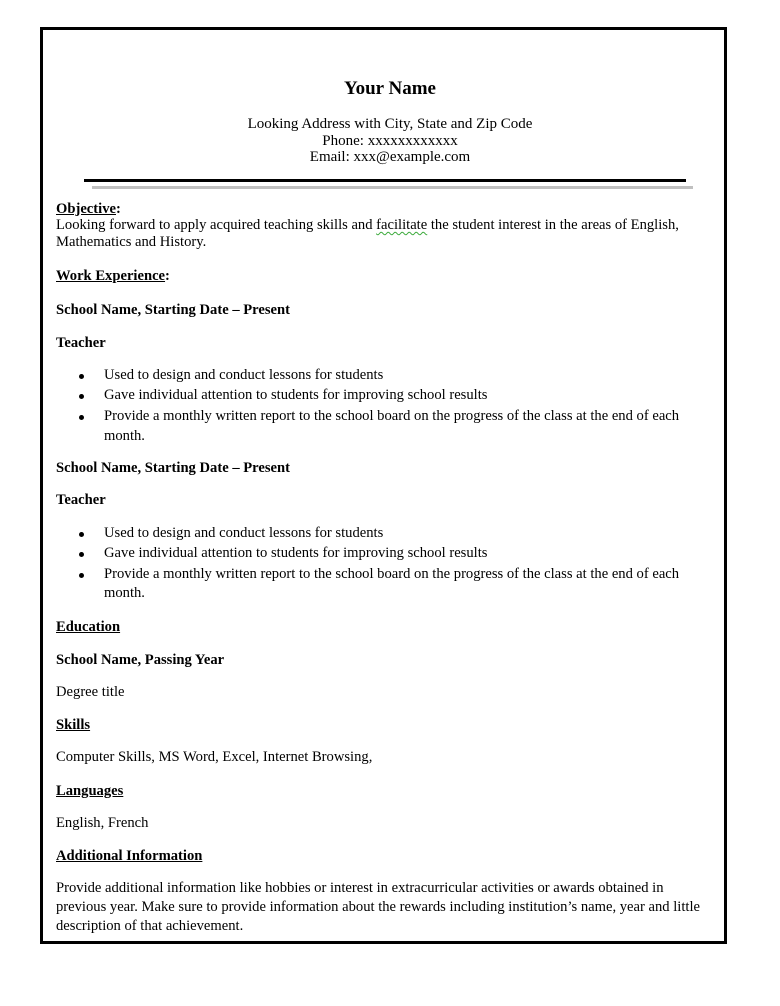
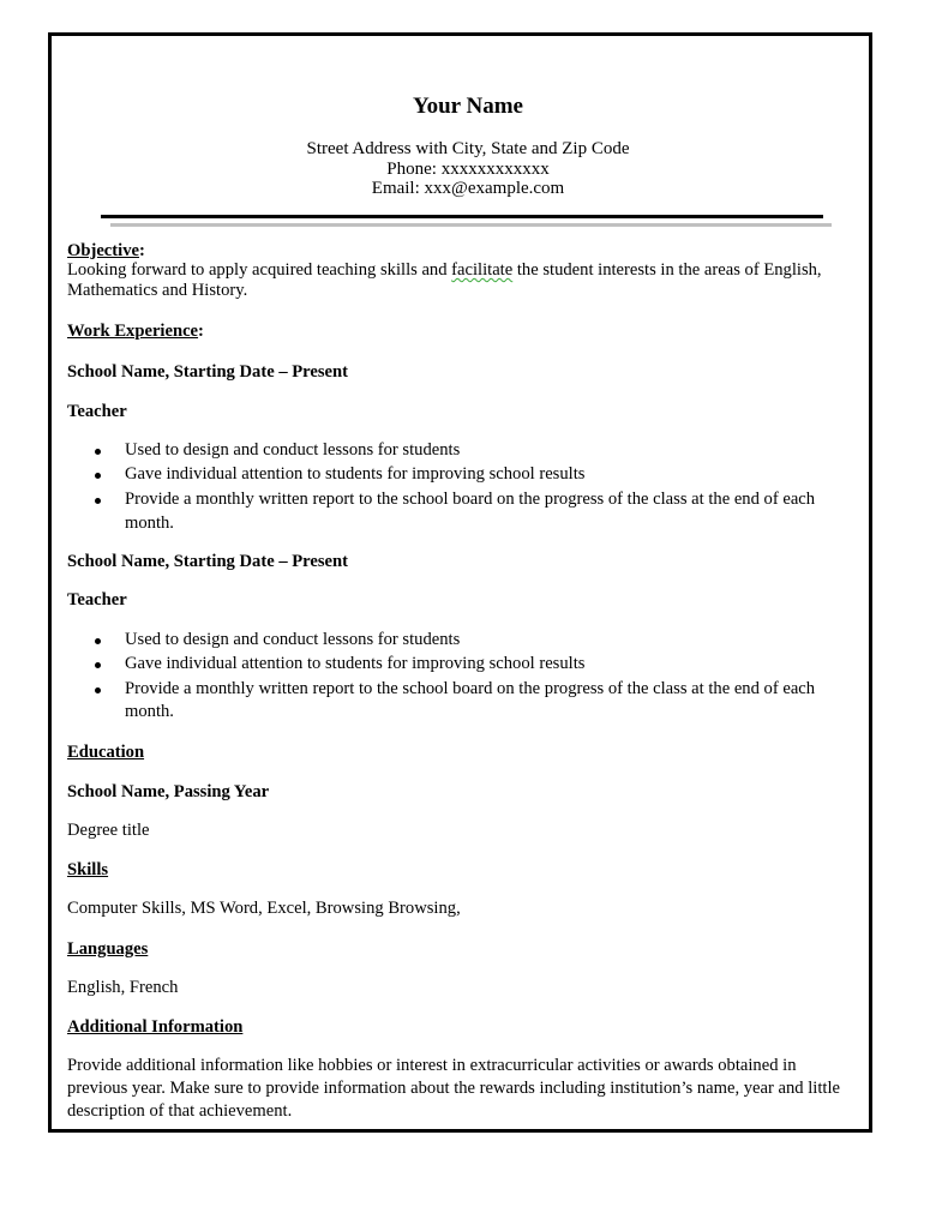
  Your Name
- Looking Address with City, State and Zip Code
+ Street Address with City, State and Zip Code
  Phone: xxxxxxxxxxxx
  Email: xxx@example.com
  Objective:
- Looking forward to apply acquired teaching skills and facilitate the student interest in the areas of English,
+ Looking forward to apply acquired teaching skills and facilitate the student interests in the areas of English,
  Mathematics and History.
  Work Experience:
  School Name, Starting Date – Present
  Teacher
  Used to design and conduct lessons for students
  Gave individual attention to students for improving school results
  Provide a monthly written report to the school board on the progress of the class at the end of each
  month.
  School Name, Starting Date – Present
  Teacher
  Used to design and conduct lessons for students
  Gave individual attention to students for improving school results
  Provide a monthly written report to the school board on the progress of the class at the end of each
  month.
  Education
  School Name, Passing Year
  Degree title
  Skills
- Computer Skills, MS Word, Excel, Internet Browsing,
+ Computer Skills, MS Word, Excel, Browsing Browsing,
  Languages
  English, French
  Additional Information
  Provide additional information like hobbies or interest in extracurricular activities or awards obtained in
  previous year. Make sure to provide information about the rewards including institution’s name, year and little
  description of that achievement.
